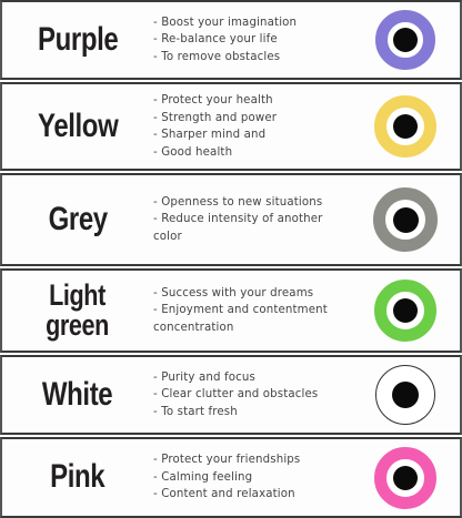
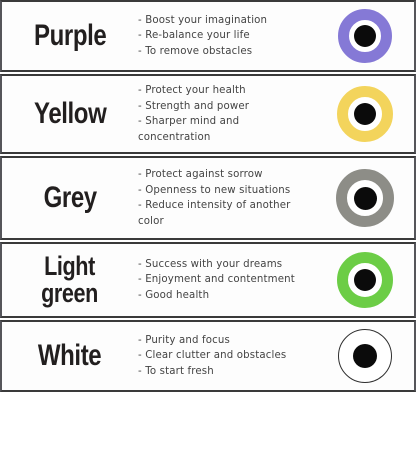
  Purple
  - Boost your imagination
  - Re-balance your life
  - To remove obstacles
  Yellow
  - Protect your health
  - Strength and power
  - Sharper mind and
- - Good health
+ concentration
  Grey
+ - Protect against sorrow
  - Openness to new situations
  - Reduce intensity of another
  color
  Light
  green
  - Success with your dreams
  - Enjoyment and contentment
- concentration
+ - Good health
  White
  - Purity and focus
  - Clear clutter and obstacles
  - To start fresh
- Pink
- - Protect your friendships
- - Calming feeling
- - Content and relaxation
